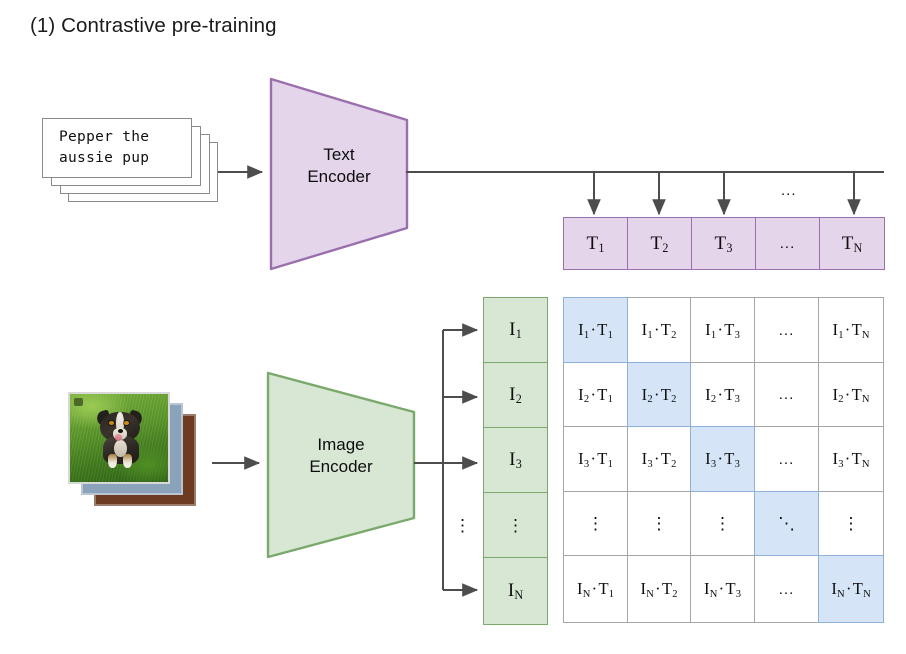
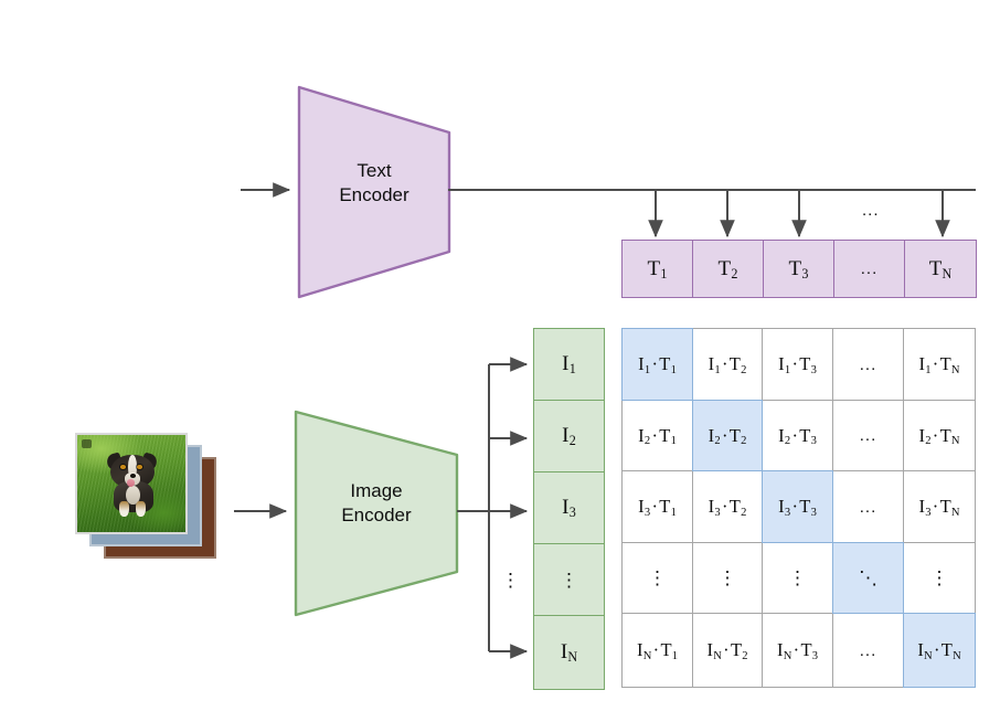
- (1) Contrastive pre-training
- Pepper the
- aussie pup
  Text
  Encoder
  Image
  Encoder
  ...
  ⋮
  T1
  T2
  T3
  ...
  TN
  I1
  I2
  I3
  ⋮
  IN
  I1·T1
  I1·T2
  I1·T3
  ...
  I1·TN
  I2·T1
  I2·T2
  I2·T3
  ...
  I2·TN
  I3·T1
  I3·T2
  I3·T3
  ...
  I3·TN
  ⋮
  ⋮
  ⋮
  ⋱
  ⋮
  IN·T1
  IN·T2
  IN·T3
  ...
  IN·TN
